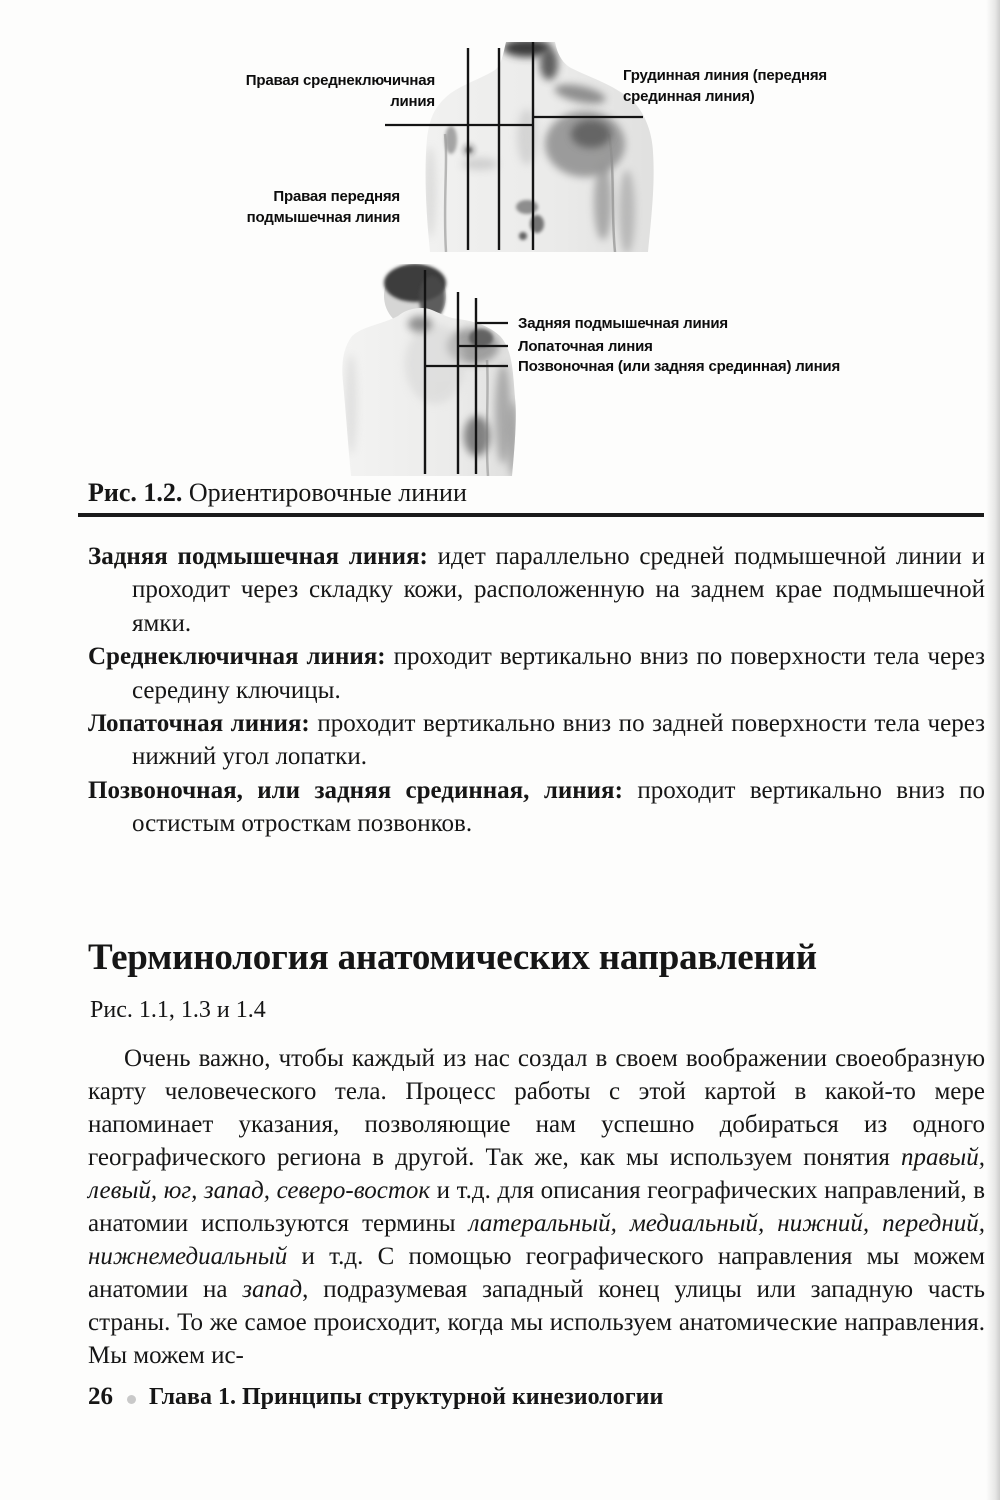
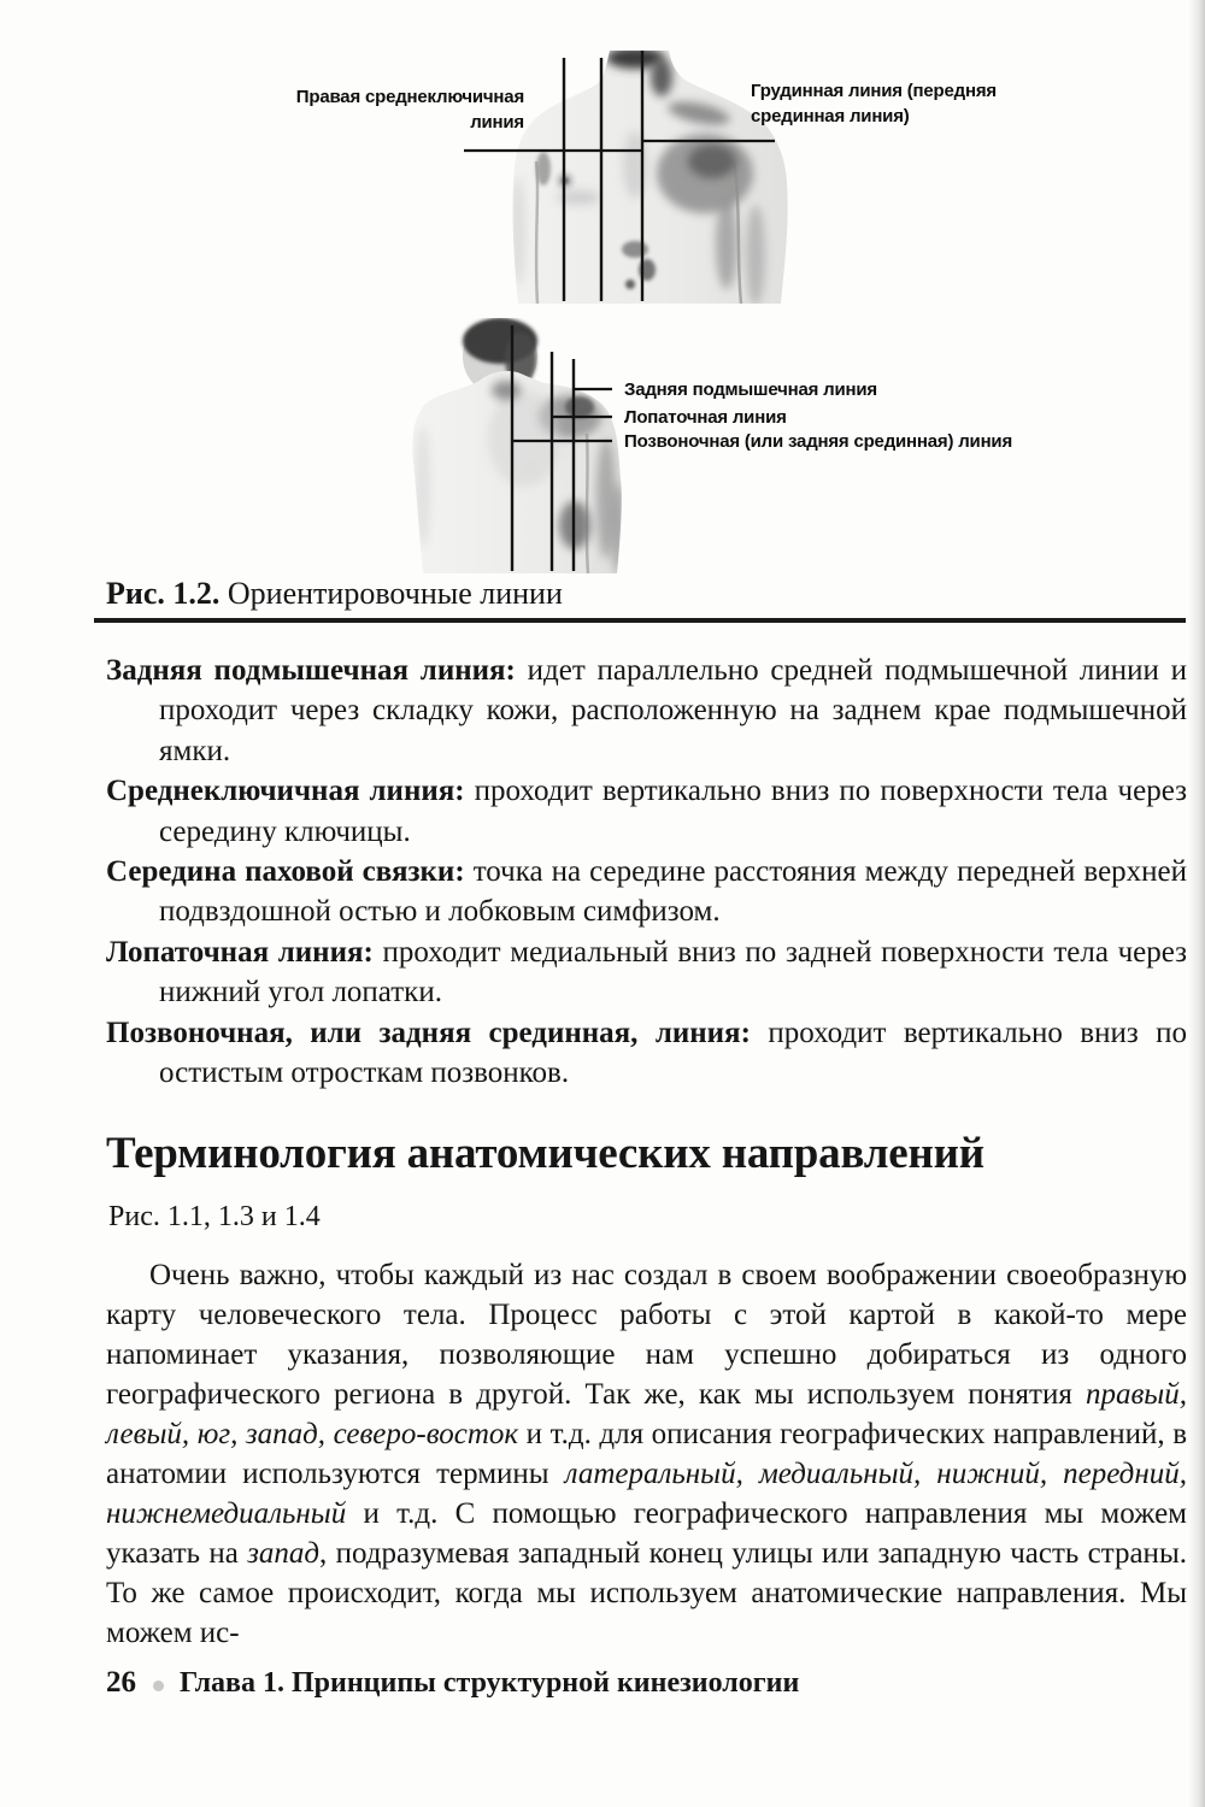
  Правая среднеключичная линия
- Правая передняя подмышечная линия
  Грудинная линия (передняя срединная линия)
  Задняя подмышечная линия
  Лопаточная линия
  Позвоночная (или задняя срединная) линия
  Рис. 1.2. Ориентировочные линии
  Задняя подмышечная линия: идет параллельно средней подмышечной линии и проходит через складку кожи, расположенную на заднем крае подмышечной ямки.
  Среднеключичная линия: проходит вертикально вниз по поверхности тела через середину ключицы.
+ Середина паховой связки: точка на середине расстояния между передней верхней подвздошной остью и лобковым симфизом.
- Лопаточная линия: проходит вертикально вниз по задней поверхности тела через нижний угол лопатки.
+ Лопаточная линия: проходит медиальный вниз по задней поверхности тела через нижний угол лопатки.
  Позвоночная, или задняя срединная, линия: проходит вертикально вниз по остистым отросткам позвонков.
  Терминология анатомических направлений
  Рис. 1.1, 1.3 и 1.4
- Очень важно, чтобы каждый из нас создал в своем воображении своеобразную карту человеческого тела. Процесс работы с этой картой в какой-то мере напоминает указания, позволяющие нам успешно добираться из одного географического региона в другой. Так же, как мы используем понятия правый, левый, юг, запад, северо-восток и т.д. для описания географических направлений, в анатомии используются термины латеральный, медиальный, нижний, передний, нижнемедиальный и т.д. С помощью географического направления мы можем анатомии на запад, подразумевая западный конец улицы или западную часть страны. То же самое происходит, когда мы используем анатомические направления. Мы можем ис-
+ Очень важно, чтобы каждый из нас создал в своем воображении своеобразную карту человеческого тела. Процесс работы с этой картой в какой-то мере напоминает указания, позволяющие нам успешно добираться из одного географического региона в другой. Так же, как мы используем понятия правый, левый, юг, запад, северо-восток и т.д. для описания географических направлений, в анатомии используются термины латеральный, медиальный, нижний, передний, нижнемедиальный и т.д. С помощью географического направления мы можем указать на запад, подразумевая западный конец улицы или западную часть страны. То же самое происходит, когда мы используем анатомические направления. Мы можем ис-
  26
  Глава 1. Принципы структурной кинезиологии
